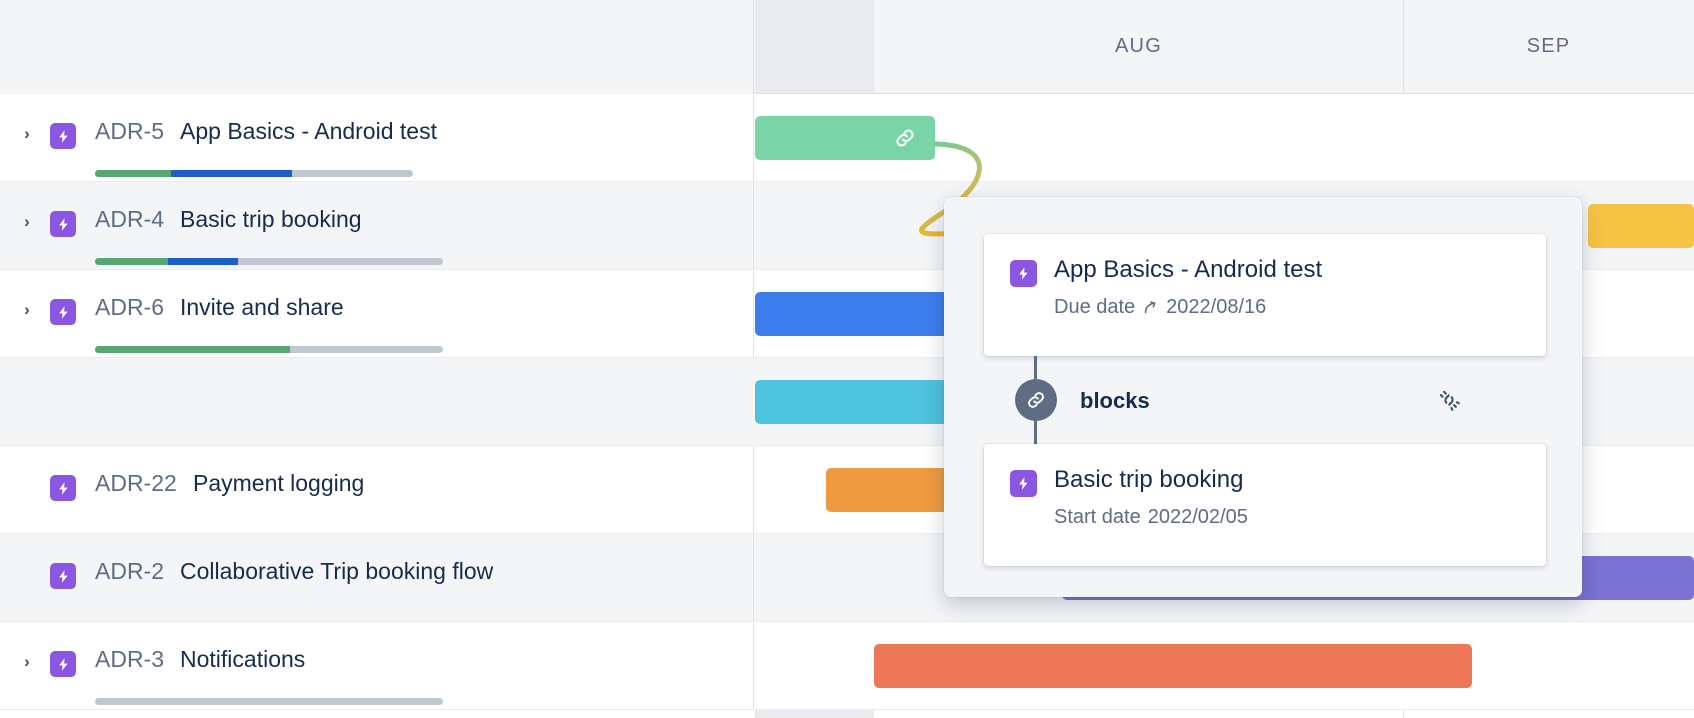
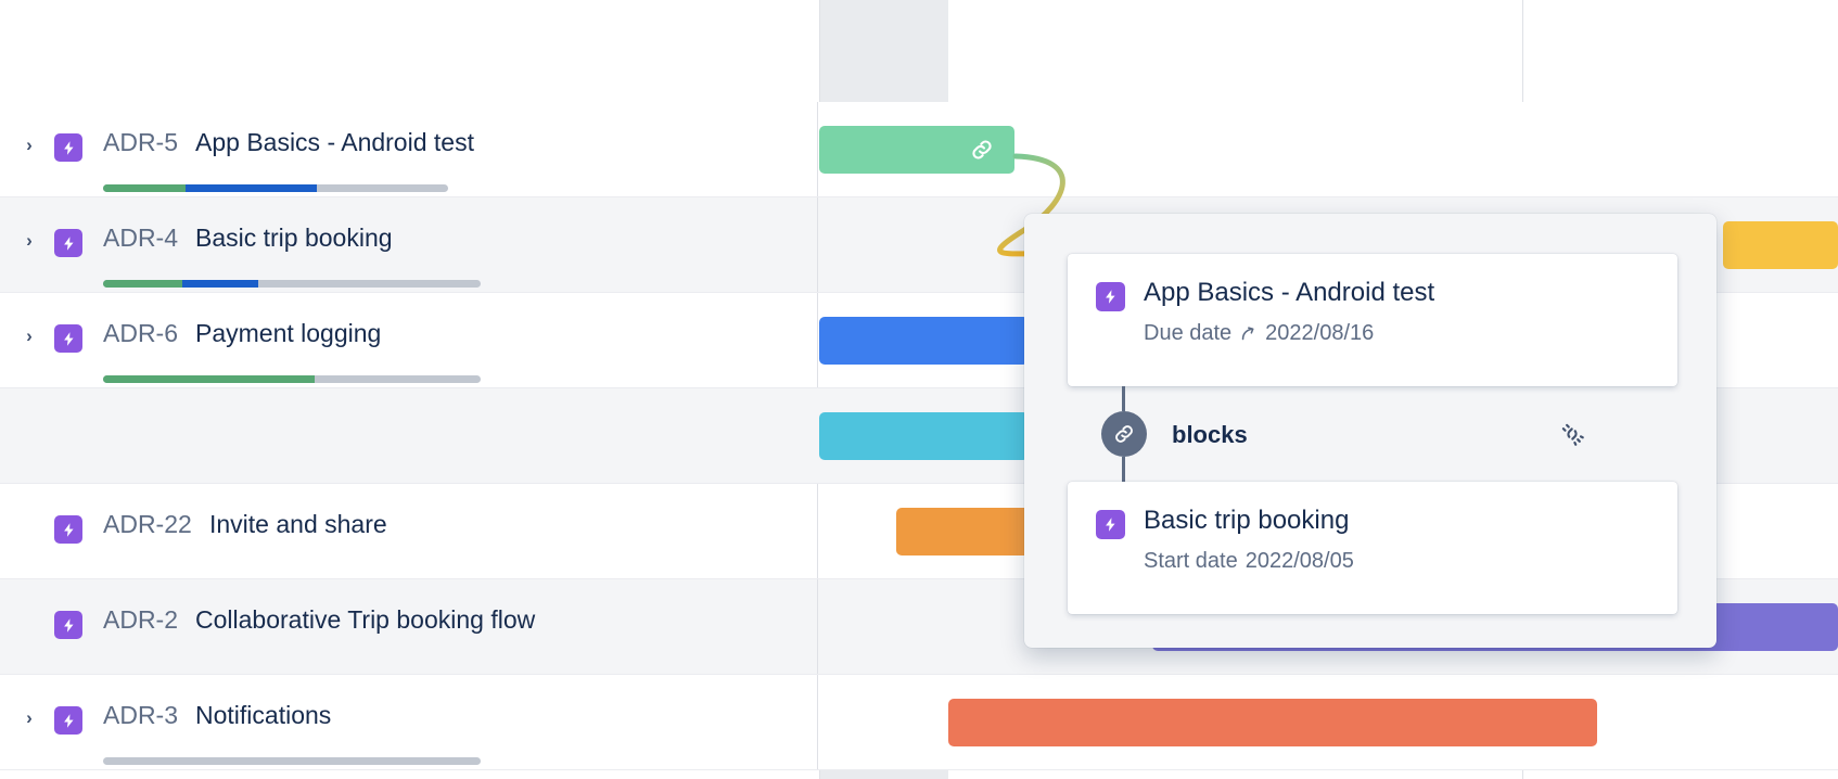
- AUG
- SEP
  ›
  ADR-5
  App Basics - Android test
  ›
  ADR-4
  Basic trip booking
  ›
  ADR-6
- Invite and share
+ Payment logging
  ADR-22
- Payment logging
+ Invite and share
  ADR-2
  Collaborative Trip booking flow
  ›
  ADR-3
  Notifications
  App Basics - Android test
  Due date
  2022/08/16
  blocks
  Basic trip booking
  Start date
- 2022/02/05
+ 2022/08/05
